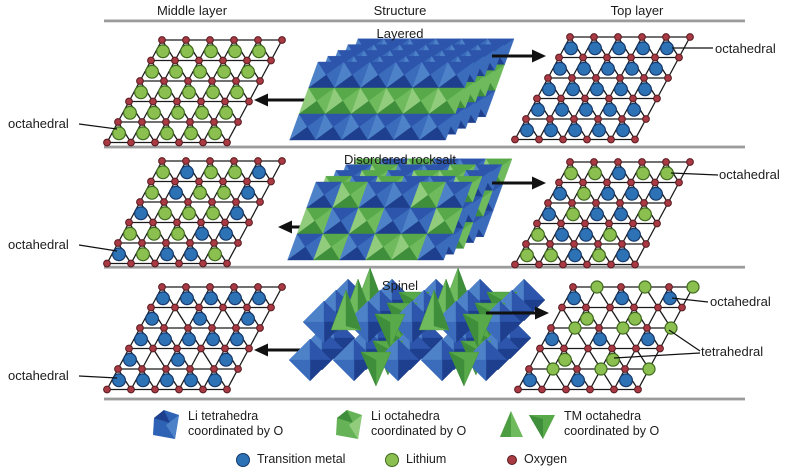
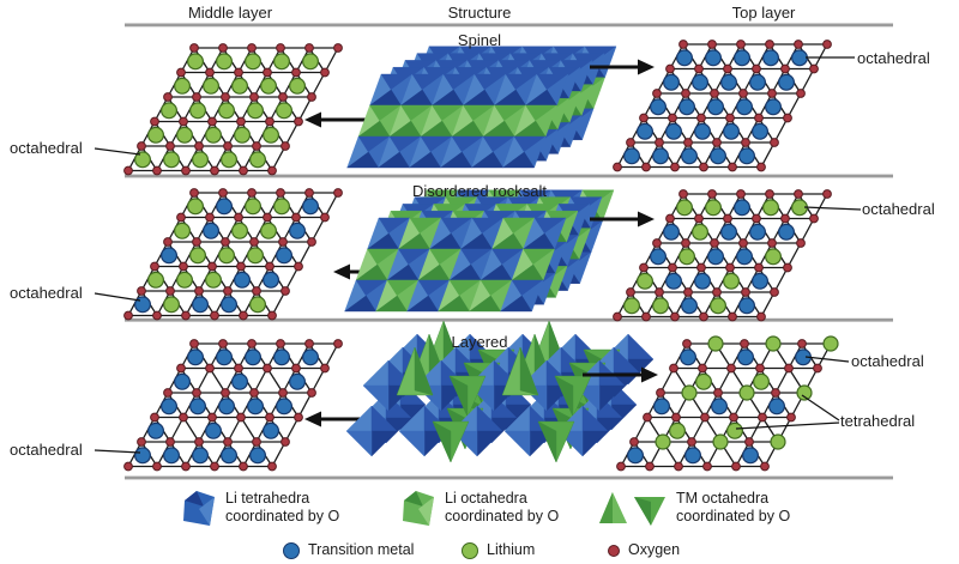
  Middle layer
  Structure
  Top layer
- Layered
+ Spinel
  Disordered rocksalt
- Spinel
+ Layered
  octahedral
  octahedral
  octahedral
  octahedral
  octahedral
  octahedral
  tetrahedral
  Li tetrahedra
  coordinated by O
  Li octahedra
  coordinated by O
  TM octahedra
  coordinated by O
  Transition metal
  Lithium
  Oxygen
